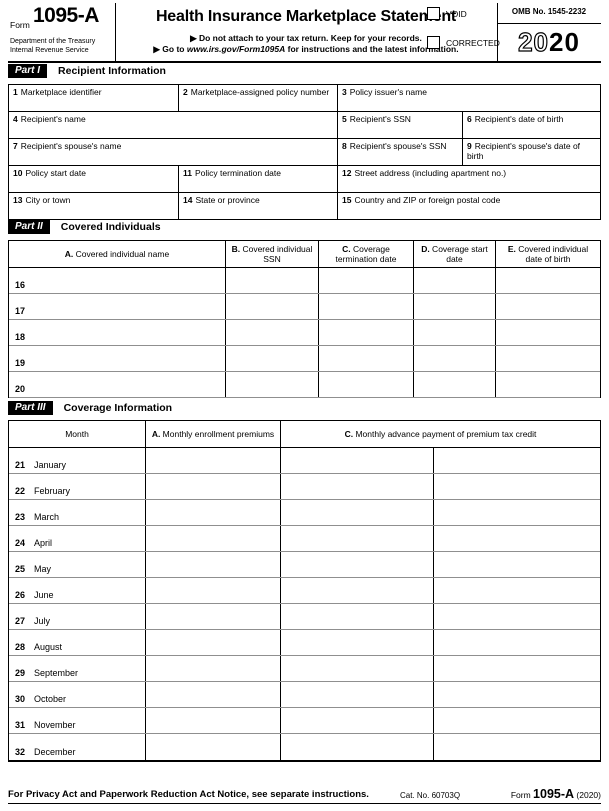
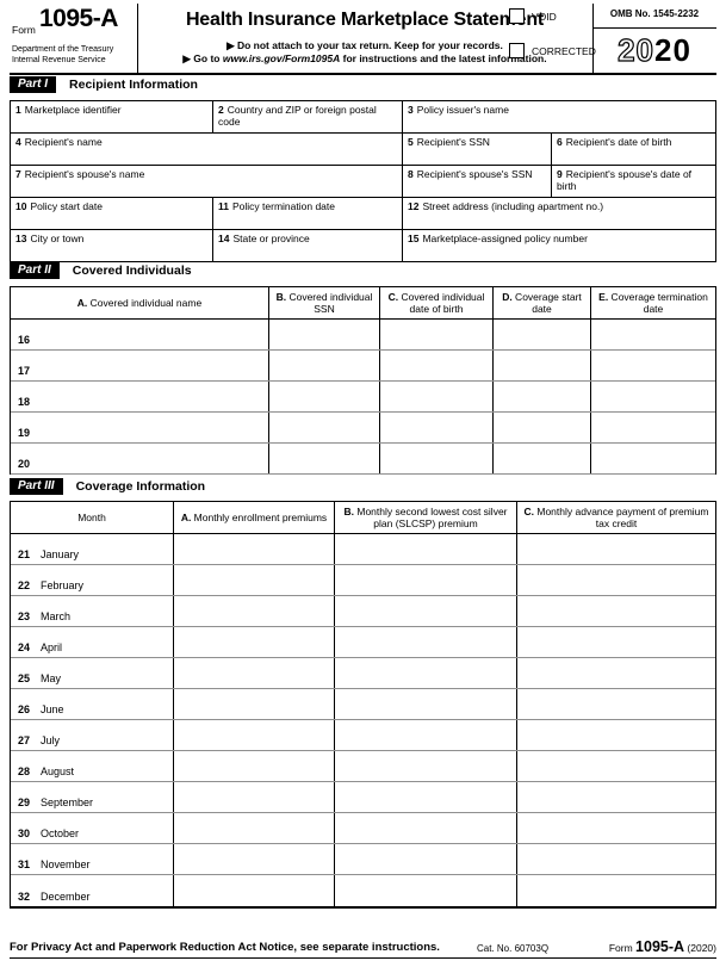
  Form
  1095-A
  Health Insurance Marketplace Statemnt
  ▶ Do not attach to your tax return. Keep for your records.
  ▶ Go to www.irs.gov/Form1095A for instructions and the latest information.
  VOID
  CORRECTE
  OMB No. 1545-2232
  2020
  Part I
  Recipient Information
  1 Marketplace identifier
- 2 Marketplace-assigned policy number
+ 2 Country and ZIP or foreign postal code
  3 Policy issuer's name
  4 Recipient's name
  5 Recipient's SSN
  6 Recipient's date of birth
  7 Recipient's spouse's name
  8 Recipient's spouse's SSN
  9 Recipient's spouse's date of birth
  10 Policy start date
  11 Policy termination date
  12 Street address (including apartment no.)
  13 City or town
  14 State or province
- 15 Country and ZIP or foreign postal code
+ 15 Marketplace-assigned policy number
  Part II
  Covered Individuals
  A. Covered individual name
  B. Covered individual SSN
- C. Coverage termination date
+ C. Covered individual date of birth
  D. Coverage start date
- E. Covered individual date of birth
+ E. Coverage termination date
  16
  17
  18
  19
  20
  Part III
  Coverage Information
  Month
  A. Monthly enrollment premiums
+ B. Monthly second lowest cost silver plan (SLCSP) premium
  C. Monthly advance payment of premium tax credit
  21
  January
  22
  February
  23
  March
  24
  April
  25
  May
  26
  June
  27
  July
  28
  August
  29
  September
  30
  October
  31
  November
  32
  December
  For Privacy Act and Paperwork Reduction Act Notice, see separate instructions.
  Cat. No. 60703Q
  Form 1095-A (2020)
